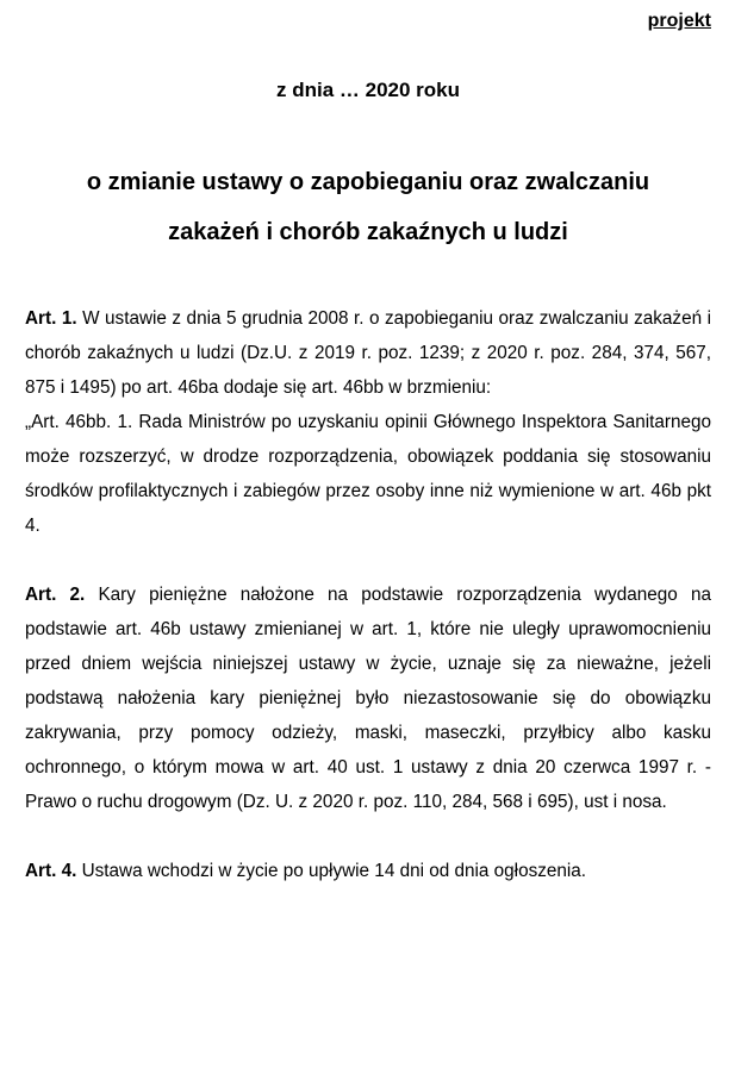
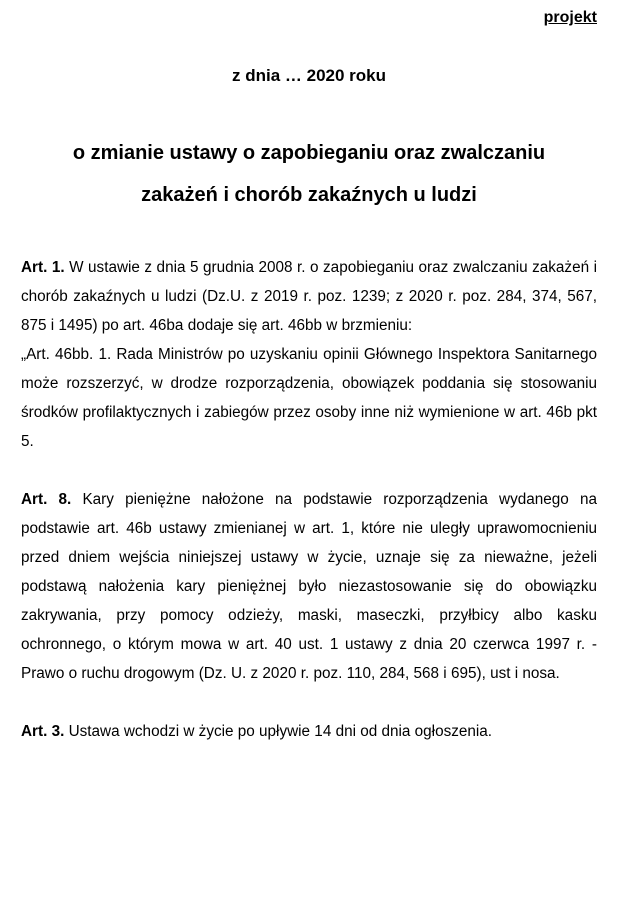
  projekt
  z dnia … 2020 roku
  o zmianie ustawy o zapobieganiu oraz zwalczaniu
  zakażeń i chorób zakaźnych u ludzi
  Art. 1. W ustawie z dnia 5 grudnia 2008 r. o zapobieganiu oraz zwalczaniu zakażeń i chorób zakaźnych u ludzi (Dz.U. z 2019 r. poz. 1239; z 2020 r. poz. 284, 374, 567, 875 i 1495) po art. 46ba dodaje się art. 46bb w brzmieniu:
- „Art. 46bb. 1. Rada Ministrów po uzyskaniu opinii Głównego Inspektora Sanitarnego może rozszerzyć, w drodze rozporządzenia, obowiązek poddania się stosowaniu środków profilaktycznych i zabiegów przez osoby inne niż wymienione w art. 46b pkt 4.
+ „Art. 46bb. 1. Rada Ministrów po uzyskaniu opinii Głównego Inspektora Sanitarnego może rozszerzyć, w drodze rozporządzenia, obowiązek poddania się stosowaniu środków profilaktycznych i zabiegów przez osoby inne niż wymienione w art. 46b pkt 5.
- Art. 2. Kary pieniężne nałożone na podstawie rozporządzenia wydanego na podstawie art. 46b ustawy zmienianej w art. 1, które nie uległy uprawomocnieniu przed dniem wejścia niniejszej ustawy w życie, uznaje się za nieważne, jeżeli podstawą nałożenia kary pieniężnej było niezastosowanie się do obowiązku zakrywania, przy pomocy odzieży, maski, maseczki, przyłbicy albo kasku ochronnego, o którym mowa w art. 40 ust. 1 ustawy z dnia 20 czerwca 1997 r. - Prawo o ruchu drogowym (Dz. U. z 2020 r. poz. 110, 284, 568 i 695), ust i nosa.
+ Art. 8. Kary pieniężne nałożone na podstawie rozporządzenia wydanego na podstawie art. 46b ustawy zmienianej w art. 1, które nie uległy uprawomocnieniu przed dniem wejścia niniejszej ustawy w życie, uznaje się za nieważne, jeżeli podstawą nałożenia kary pieniężnej było niezastosowanie się do obowiązku zakrywania, przy pomocy odzieży, maski, maseczki, przyłbicy albo kasku ochronnego, o którym mowa w art. 40 ust. 1 ustawy z dnia 20 czerwca 1997 r. - Prawo o ruchu drogowym (Dz. U. z 2020 r. poz. 110, 284, 568 i 695), ust i nosa.
- Art. 4. Ustawa wchodzi w życie po upływie 14 dni od dnia ogłoszenia.
+ Art. 3. Ustawa wchodzi w życie po upływie 14 dni od dnia ogłoszenia.
